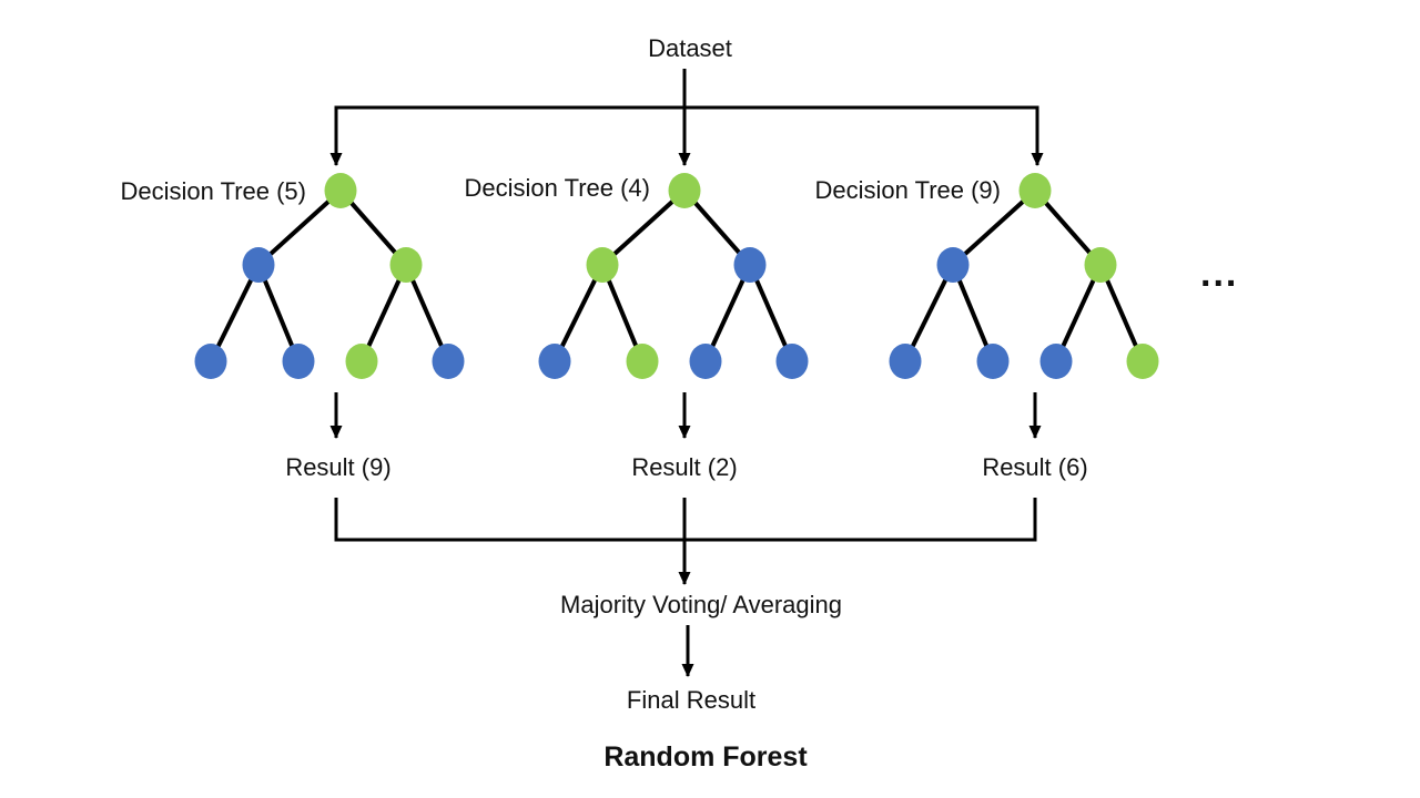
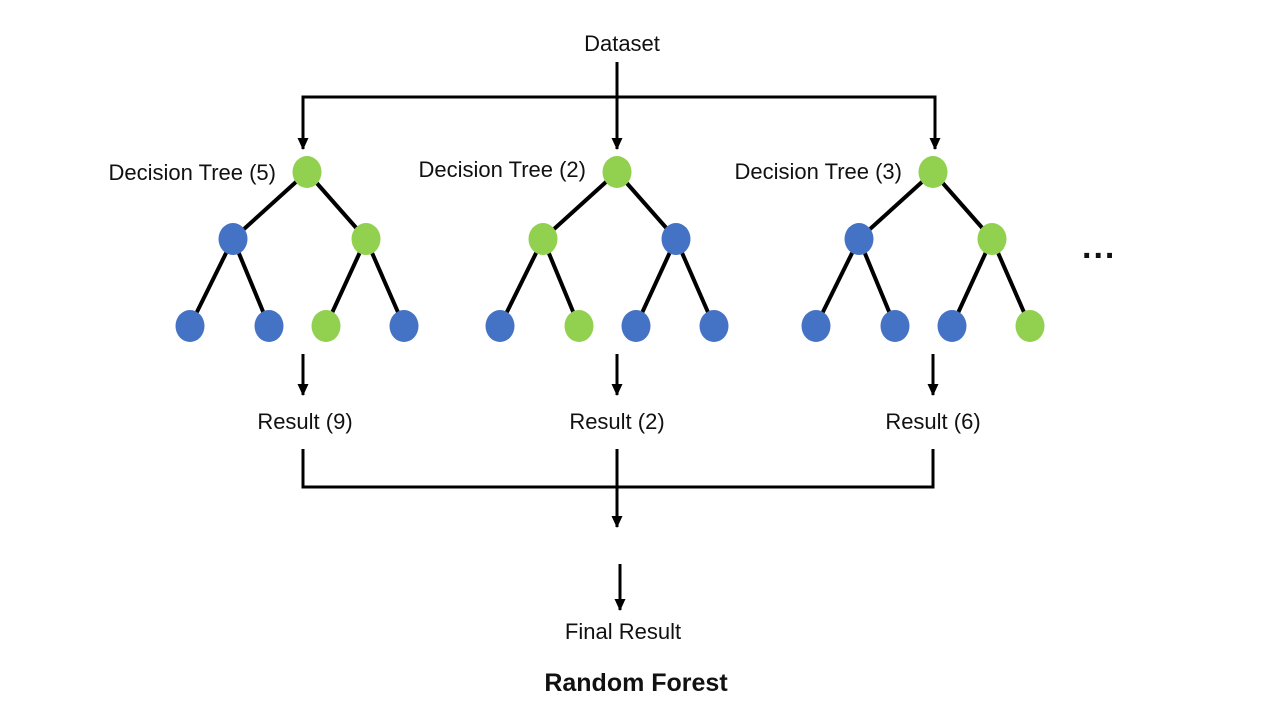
  Dataset
  Decision Tree (5)
  Result (9)
- Decision Tree (4)
+ Decision Tree (2)
  Result (2)
- Decision Tree (9)
+ Decision Tree (3)
  Result (6)
  ...
- Majority Voting/ Averaging
  Final Result
  Random Forest
